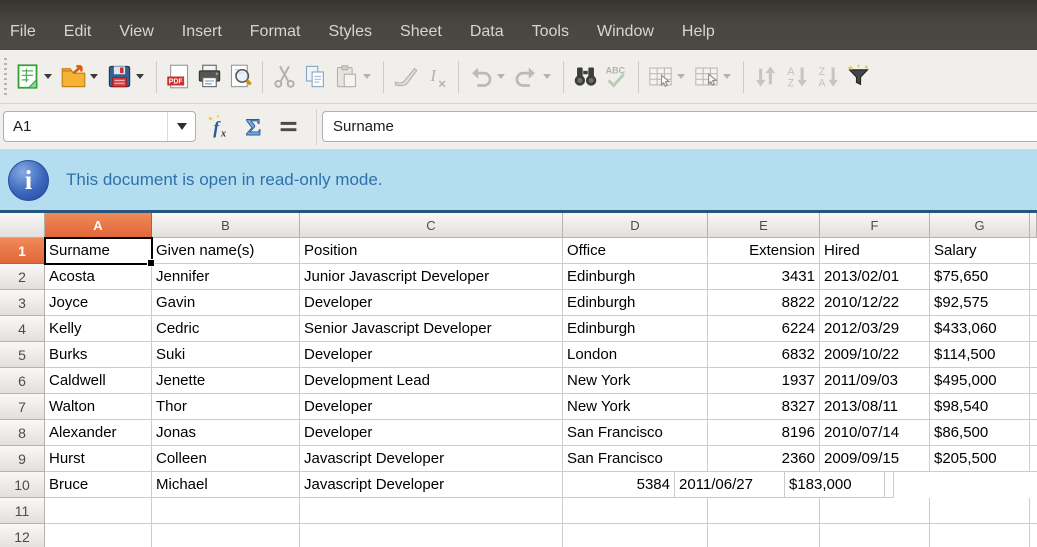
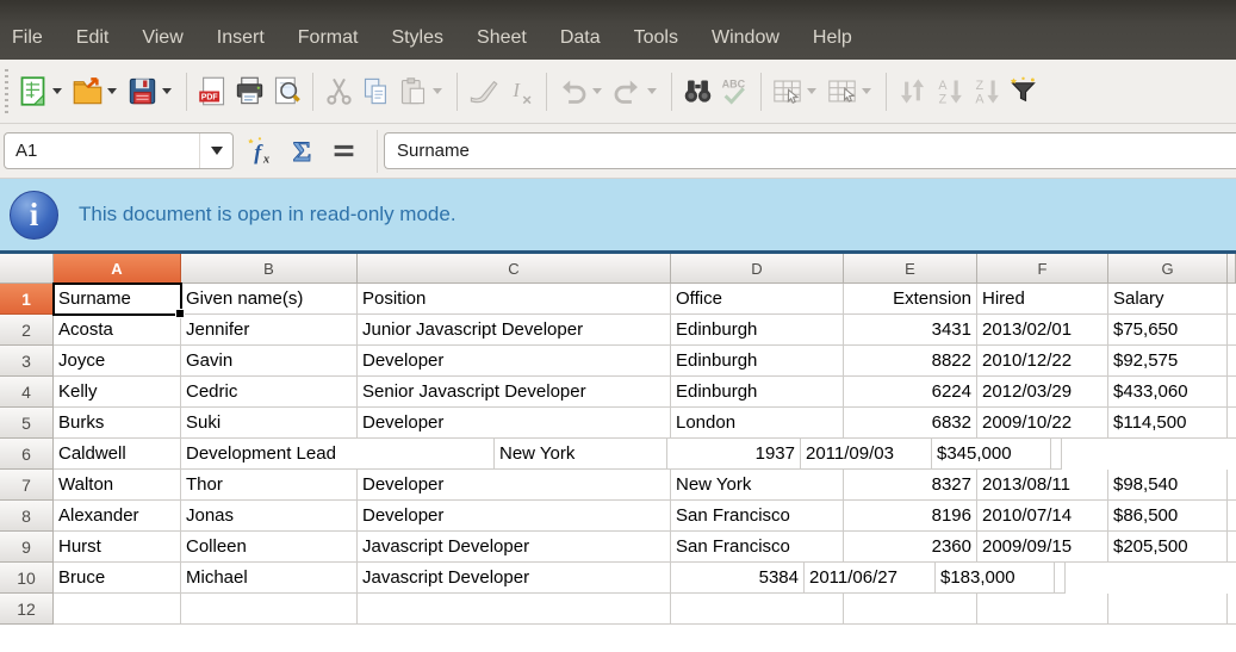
  File
  Edit
  View
  Insert
  Format
  Styles
  Sheet
  Data
  Tools
  Window
  Help
  I
  ABC
  A
  Z
  Z
  A
  A1
  f
  x
  Σ
  Surname
  i
  This document is open in read-only mode.
  A
  B
  C
  D
  E
  F
  G
  1
  Given name(s)
  Position
  Office
  Extension
  Hired
  Salary
  2
  Acosta
  Jennifer
  Junior Javascript Developer
  Edinburgh
  3431
  2013/02/01
  $75,650
  3
  Joyce
  Gavin
  Developer
  Edinburgh
  8822
  2010/12/22
  $92,575
  4
  Kelly
  Cedric
  Senior Javascript Developer
  Edinburgh
  6224
  2012/03/29
  $433,060
  5
  Burks
  Suki
  Developer
  London
  6832
  2009/10/22
  $114,500
  6
  Caldwell
- Jenette
  Development Lead
  New York
  1937
  2011/09/03
- $495,000
+ $345,000
  7
  Walton
  Thor
  Developer
  New York
  8327
  2013/08/11
  $98,540
  8
  Alexander
  Jonas
  Developer
  San Francisco
  8196
  2010/07/14
  $86,500
  9
  Hurst
  Colleen
  Javascript Developer
  San Francisco
  2360
  2009/09/15
  $205,500
  10
  Bruce
  Michael
  Javascript Developer
  5384
  2011/06/27
  $183,000
- 11
  12
